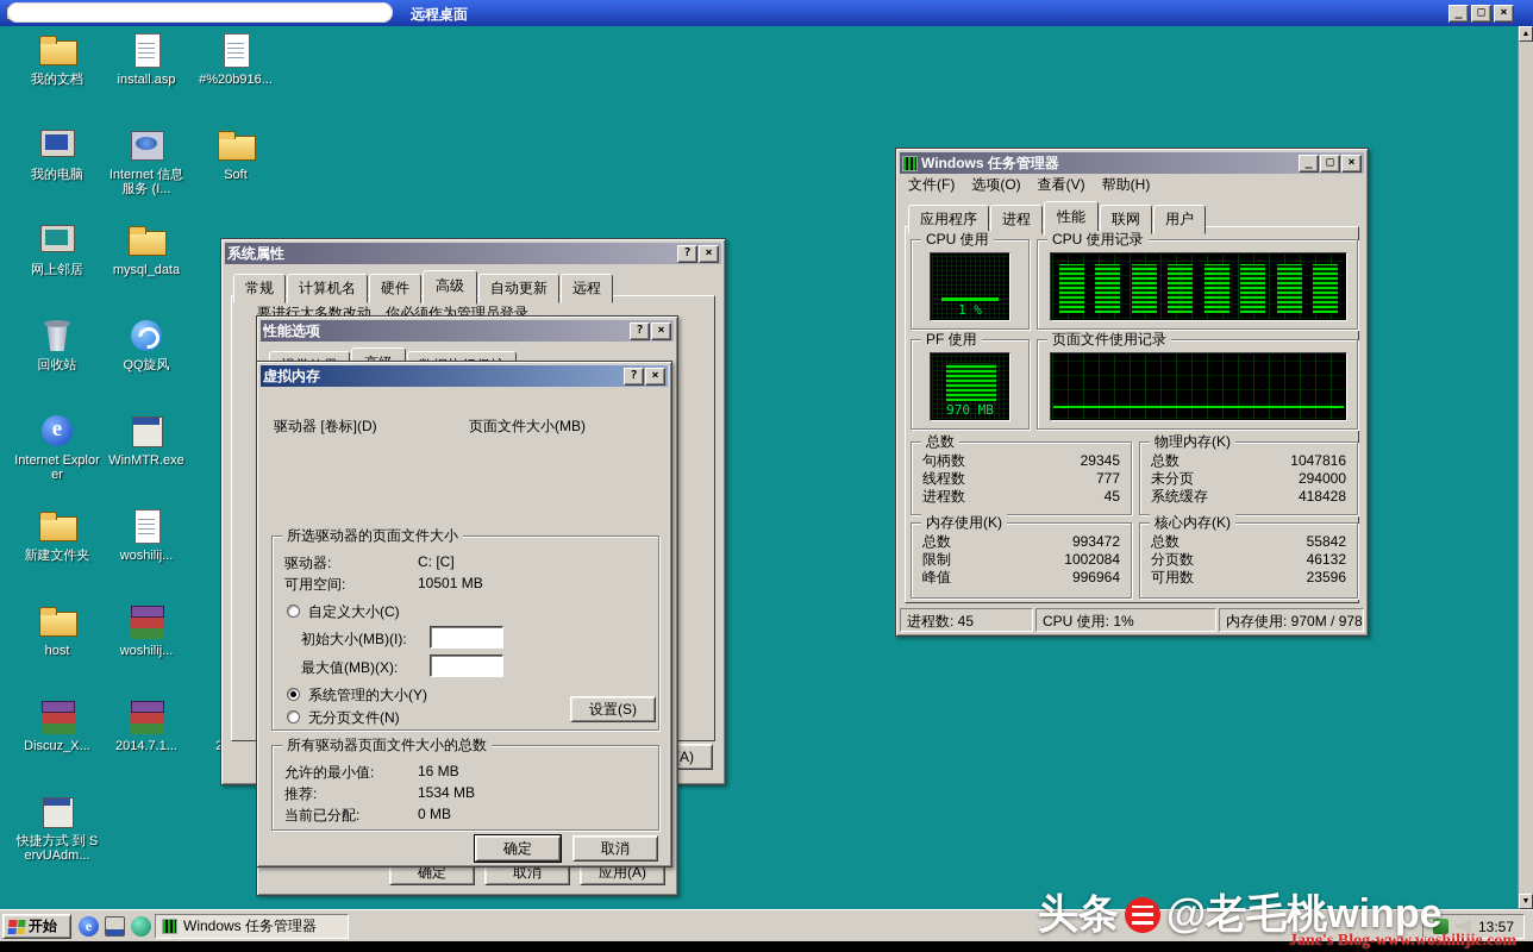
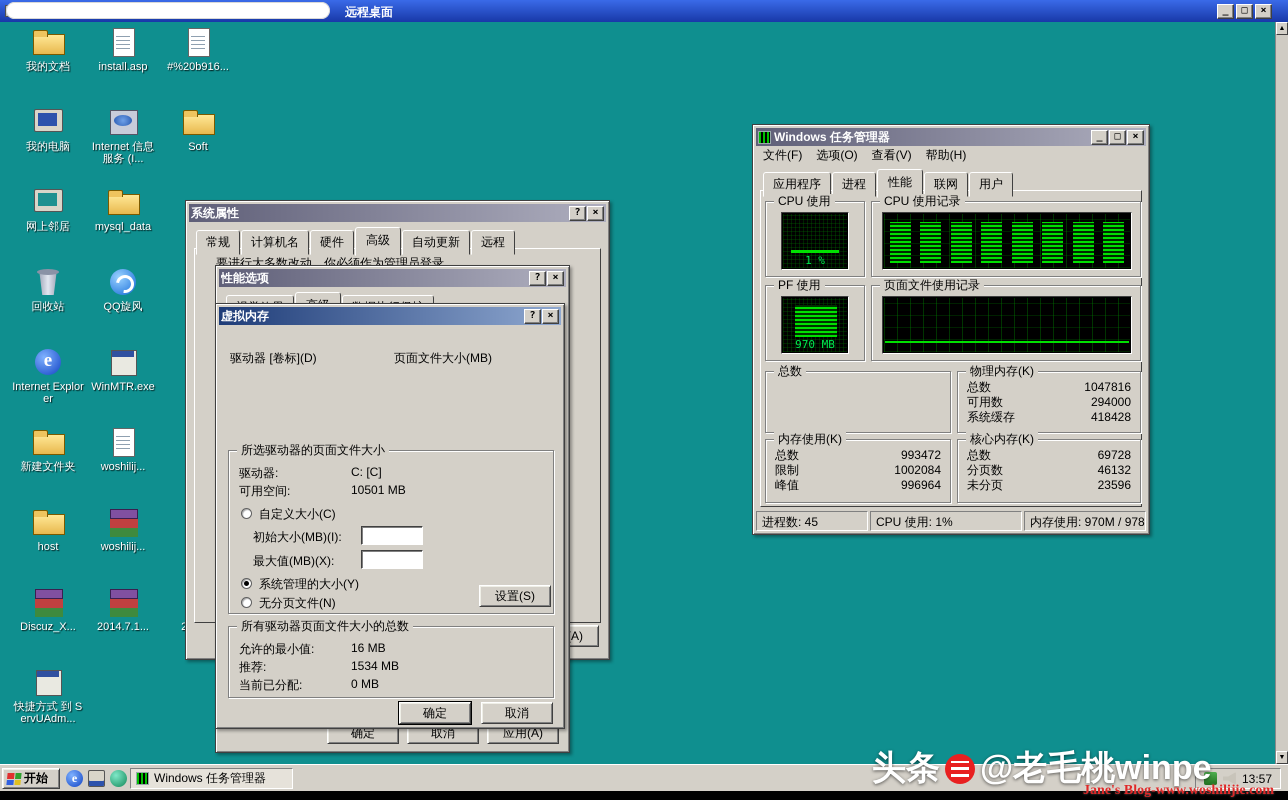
  远程桌面
  _
  □
  ×
  我的文档
  install.asp
  #%20b916...
  我的电脑
  Internet 信息服务 (I...
  Soft
  网上邻居
  mysql_data
  回收站
  QQ旋风
  Internet Explorer
  WinMTR.exe
  新建文件夹
  woshilij...
  host
  woshilij...
  Discuz_X...
  2014.7.1...
  快捷方式 到 ServUAdm...
  系统属性
  ?
  ×
  常规 计算机名 硬件 高级 自动更新 远程
  要进行大多数改动，你必须作为管理员登录。
  性能选项
  ?
  ×
  确定
  取消
  应用(A)
  虚拟内存
  ?
  ×
  驱动器 [卷标](D)
  页面文件大小(MB)
  所选驱动器的页面文件大小
  驱动器:
  C: [C]
  可用空间:
  10501 MB
  自定义大小(C)
  初始大小(MB)(I):
  最大值(MB)(X):
  系统管理的大小(Y)
  无分页文件(N)
  设置(S)
  所有驱动器页面文件大小的总数
  允许的最小值:
  16 MB
  推荐:
  1534 MB
  当前已分配:
  0 MB
  确定
  取消
  Windows 任务管理器
  _
  □
  ×
  文件(F)
  选项(O)
  查看(V)
  帮助(H)
  应用程序 进程 性能 联网 用户
  CPU 使用
  1 %
  CPU 使用记录
  PF 使用
  970 MB
  页面文件使用记录
  总数
- 句柄数
- 29345
- 线程数
- 777
- 进程数
- 45
  物理内存(K)
  总数
  1047816
- 未分页
+ 可用数
  294000
  系统缓存
  418428
  内存使用(K)
  总数
  993472
  限制
  1002084
  峰值
  996964
  核心内存(K)
  总数
- 55842
+ 69728
  分页数
  46132
- 可用数
+ 未分页
  23596
  进程数: 45
  CPU 使用: 1%
  内存使用: 970M / 978
  开始
  e
  Windows 任务管理器
  13:57
  头条
  @老毛桃winpe
  Jane's Blog-www.woshilijie.com
